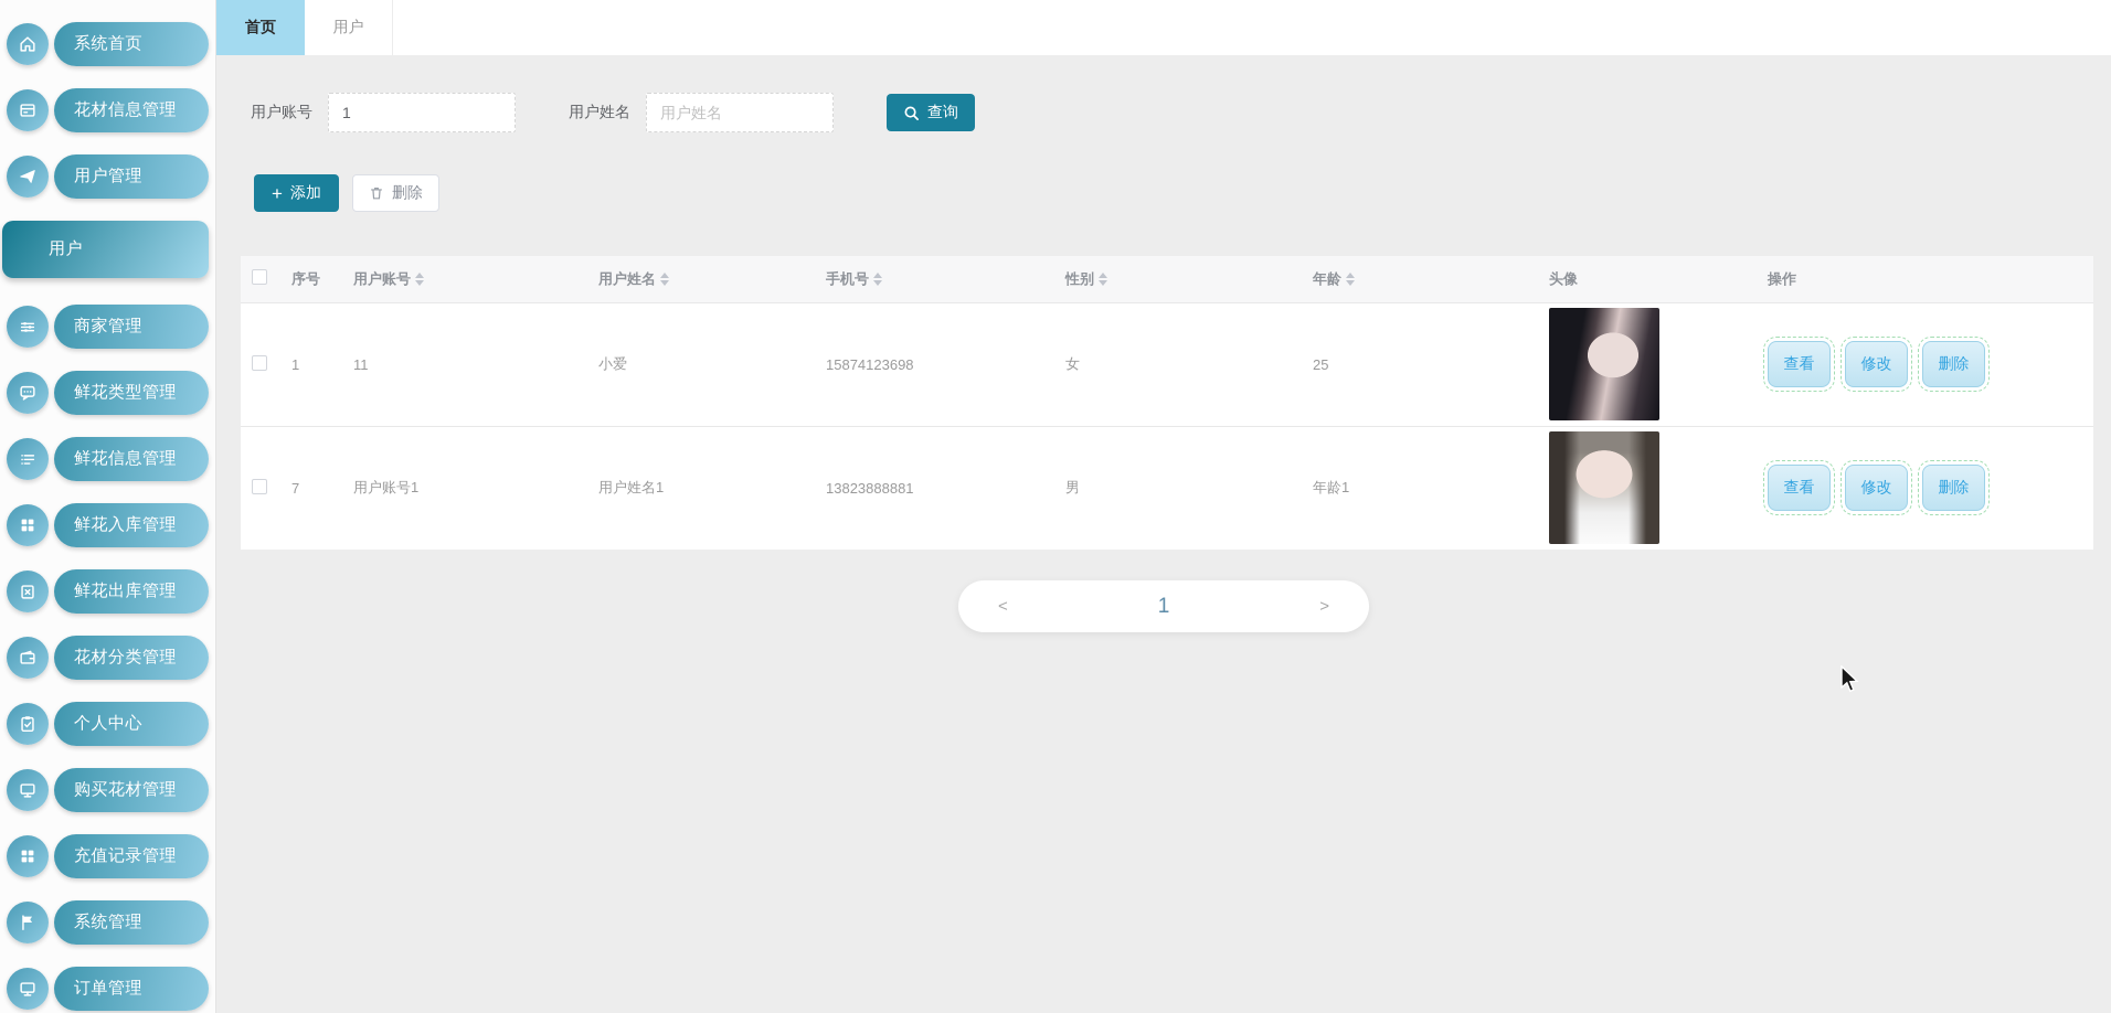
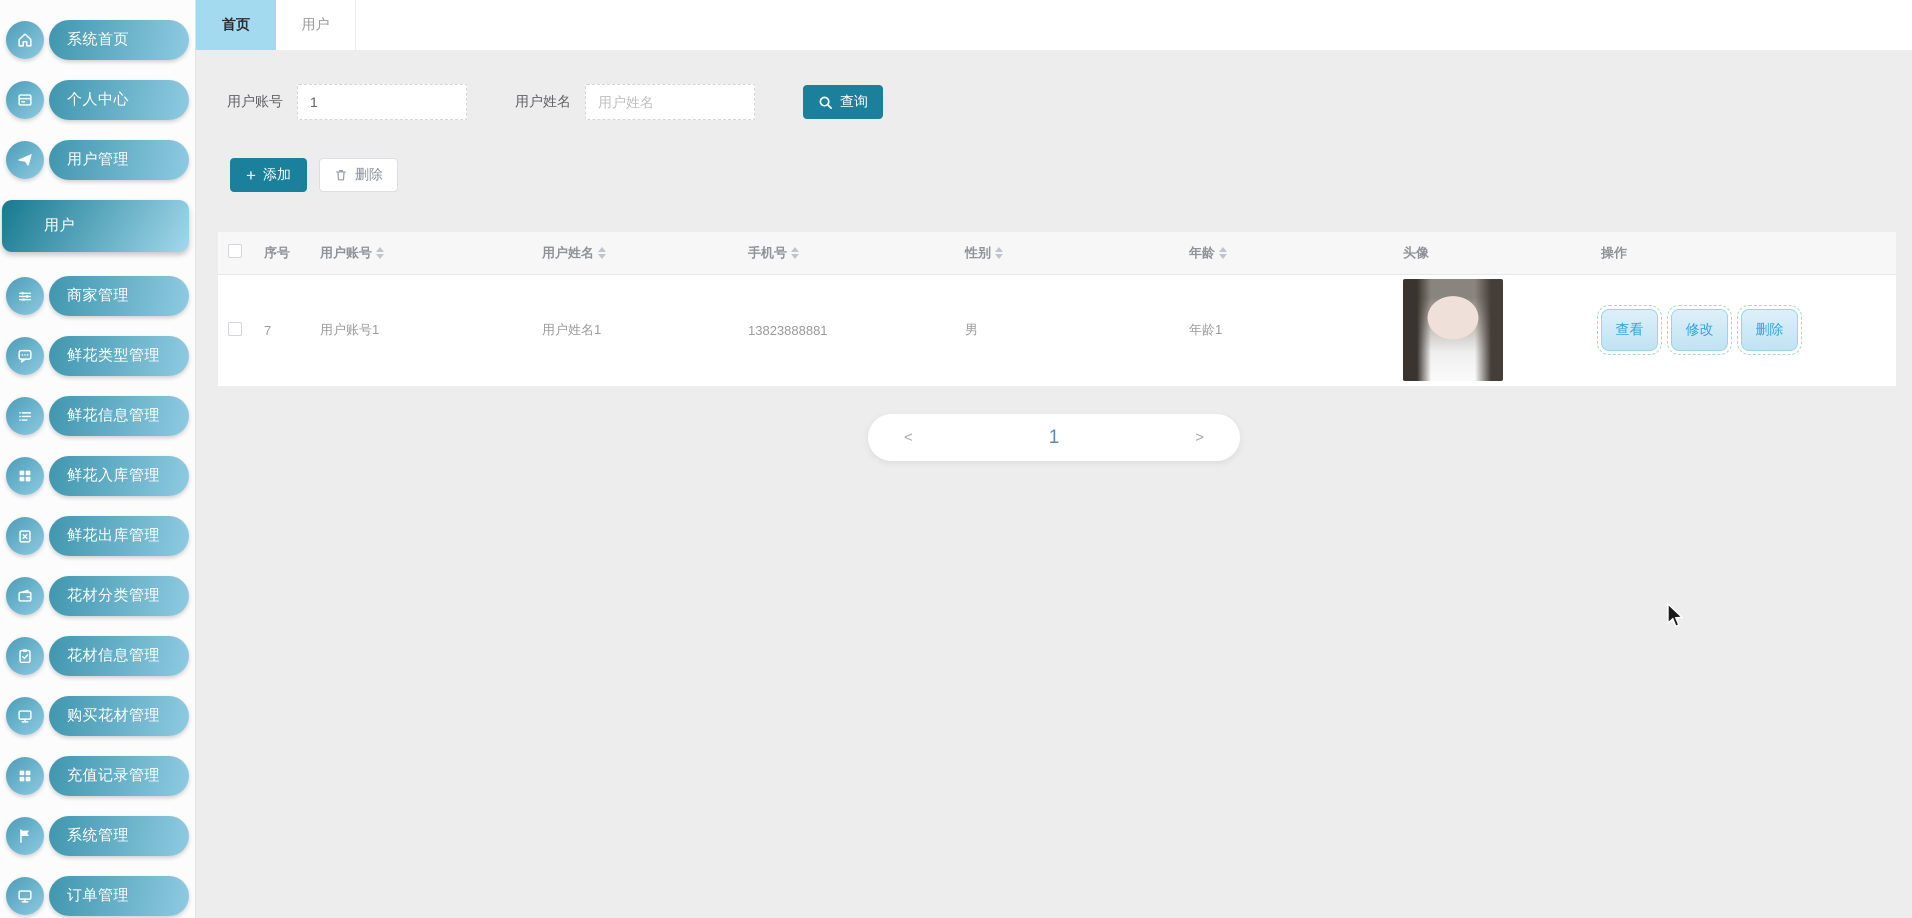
  系统首页
- 花材信息管理
+ 个人中心
  用户管理
  用户
  商家管理
  鲜花类型管理
  鲜花信息管理
  鲜花入库管理
  鲜花出库管理
  花材分类管理
- 个人中心
+ 花材信息管理
  购买花材管理
  充值记录管理
  系统管理
  订单管理
  首页
  用户
  用户账号
  1
  用户姓名
  用户姓名
  查询
  +
  添加
  删除
  	序号	用户账号	用户姓名	手机号	性别	年龄	头像	操作
- 	1	11	小爱	15874123698	女	25		查看 修改 删除
  	7	用户账号1	用户姓名1	13823888881	男	年龄1		查看 修改 删除
  <
  1
  >
